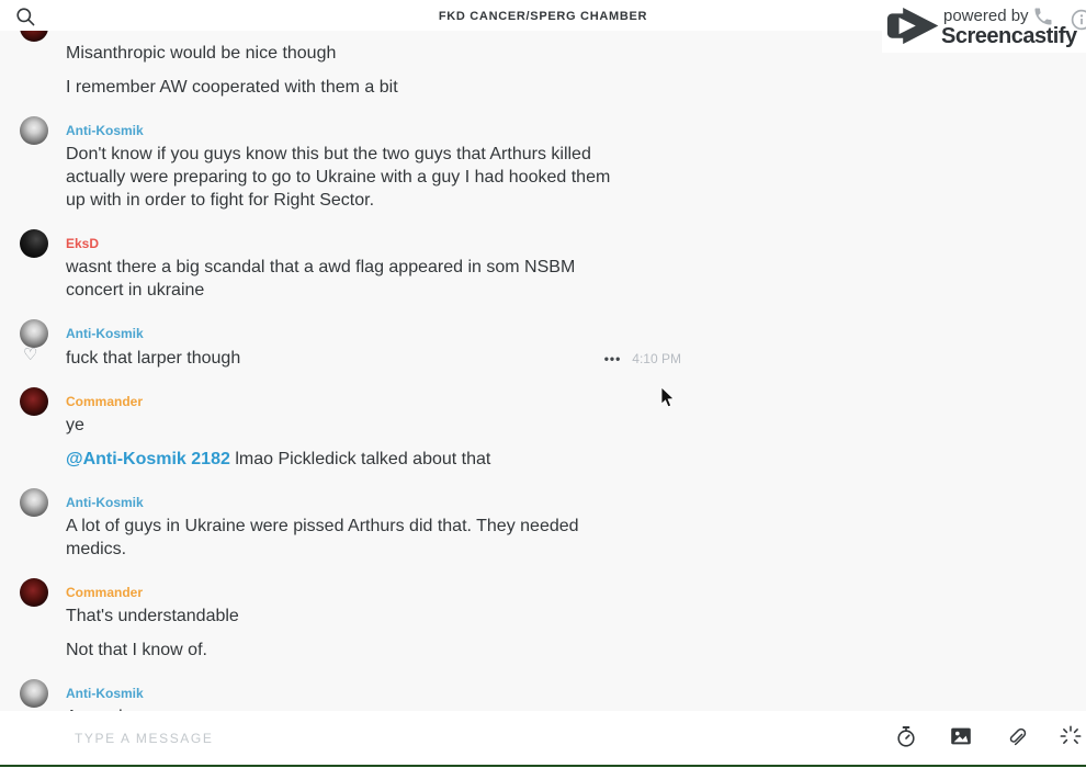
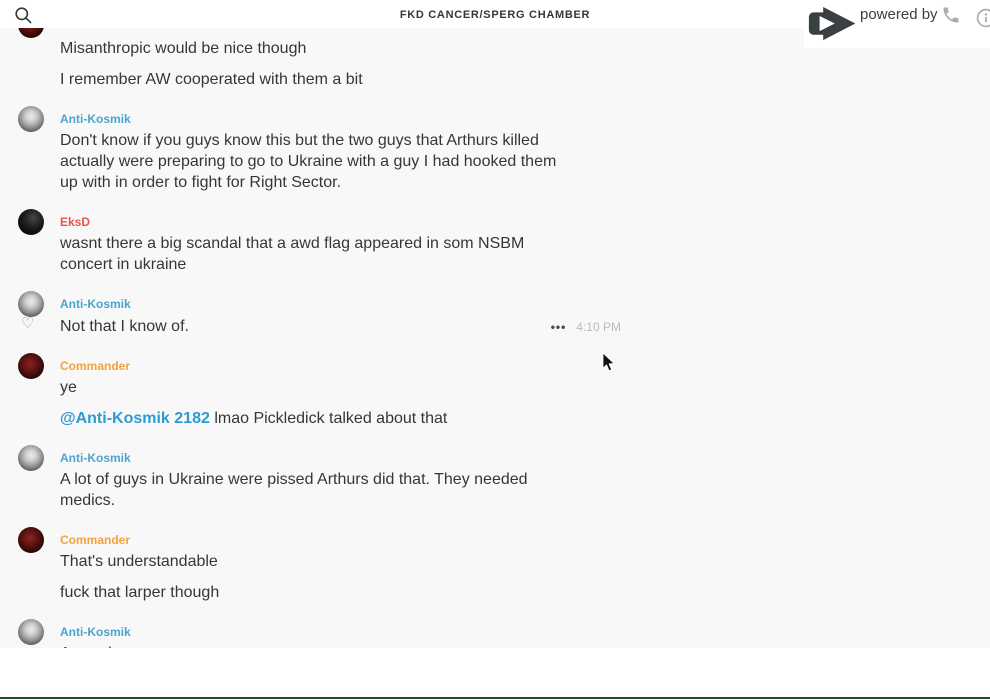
  FKD CANCER/SPERG CHAMBER
  Misanthropic would be nice though
  I remember AW cooperated with them a bit
  Anti-Kosmik
  Don't know if you guys know this but the two guys that Arthurs killed actually were preparing to go to Ukraine with a guy I had hooked them up with in order to fight for Right Sector.
  EksD
  wasnt there a big scandal that a awd flag appeared in som NSBM concert in ukraine
  ♡
  Anti-Kosmik
- fuck that larper though
+ Not that I know of.
  •••
  4:10 PM
  Commander
  ye
  @Anti-Kosmik 2182 lmao Pickledick talked about that
  Anti-Kosmik
  A lot of guys in Ukraine were pissed Arthurs did that. They needed medics.
  Commander
  That's understandable
- Not that I know of.
+ fuck that larper though
  Anti-Kosmik
  powered by
- Screencastify
- TYPE A MESSAGE
